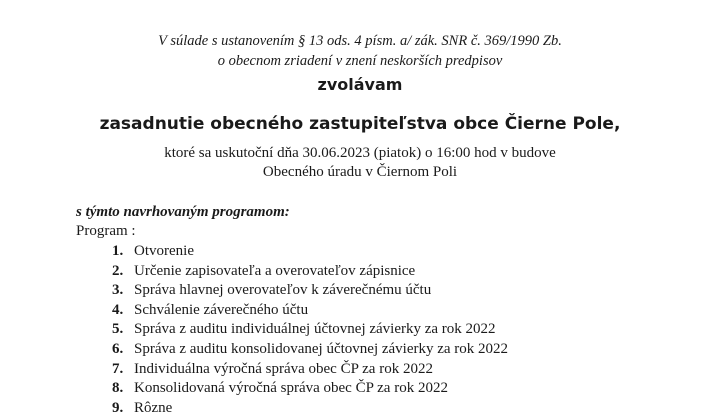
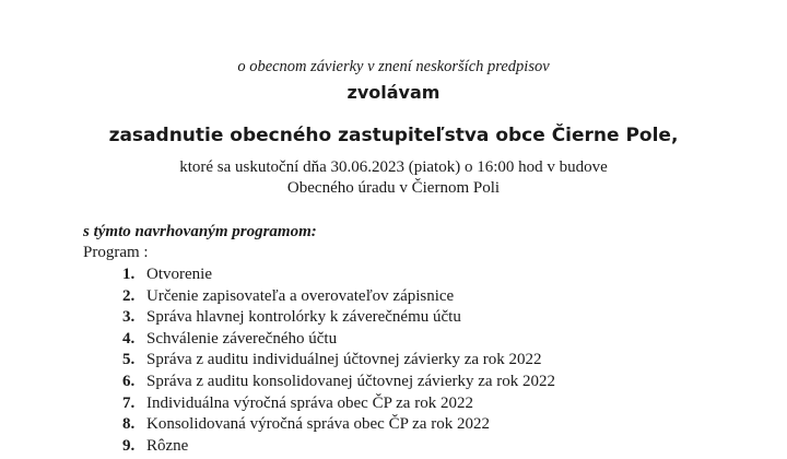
- V súlade s ustanovením § 13 ods. 4 písm. a/ zák. SNR č. 369/1990 Zb.
- o obecnom zriadení v znení neskorších predpisov
+ o obecnom závierky v znení neskorších predpisov
  zvolávam
  zasadnutie obecného zastupiteľstva obce Čierne Pole,
  ktoré sa uskutoční dňa 30.06.2023 (piatok) o 16:00 hod v budove
  Obecného úradu v Čiernom Poli
  s týmto navrhovaným programom:
  Program :
  1. Otvorenie
  2. Určenie zapisovateľa a overovateľov zápisnice
- 3. Správa hlavnej overovateľov k záverečnému účtu
+ 3. Správa hlavnej kontrolórky k záverečnému účtu
  4. Schválenie záverečného účtu
  5. Správa z auditu individuálnej účtovnej závierky za rok 2022
  6. Správa z auditu konsolidovanej účtovnej závierky za rok 2022
  7. Individuálna výročná správa obec ČP za rok 2022
  8. Konsolidovaná výročná správa obec ČP za rok 2022
  9. Rôzne
